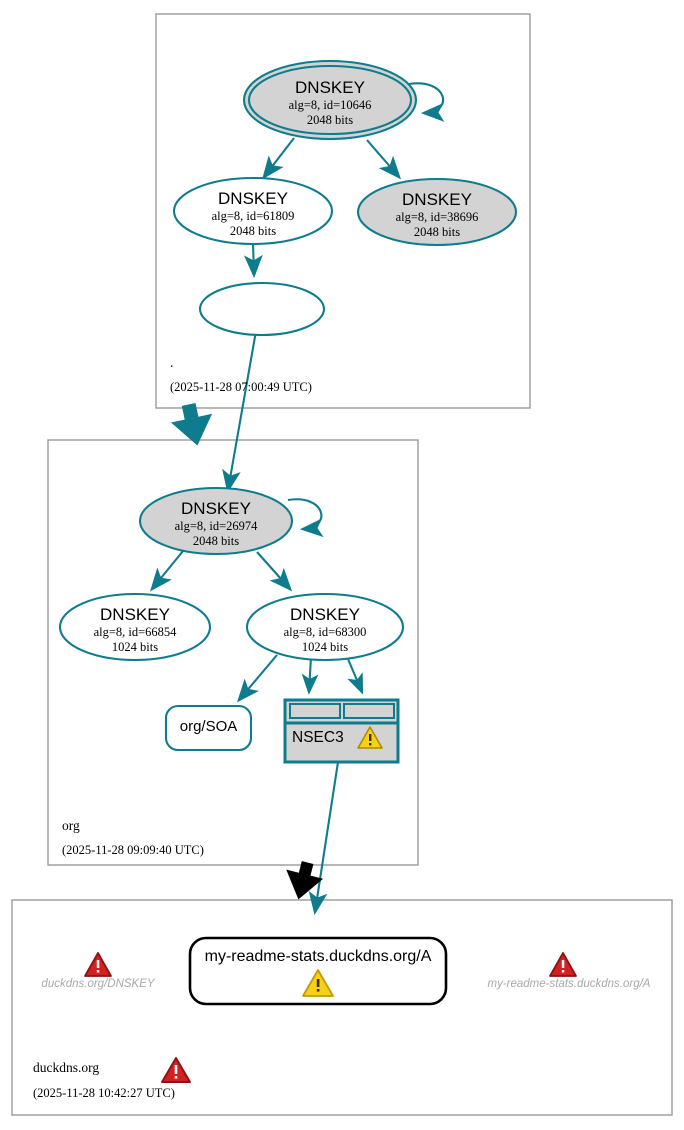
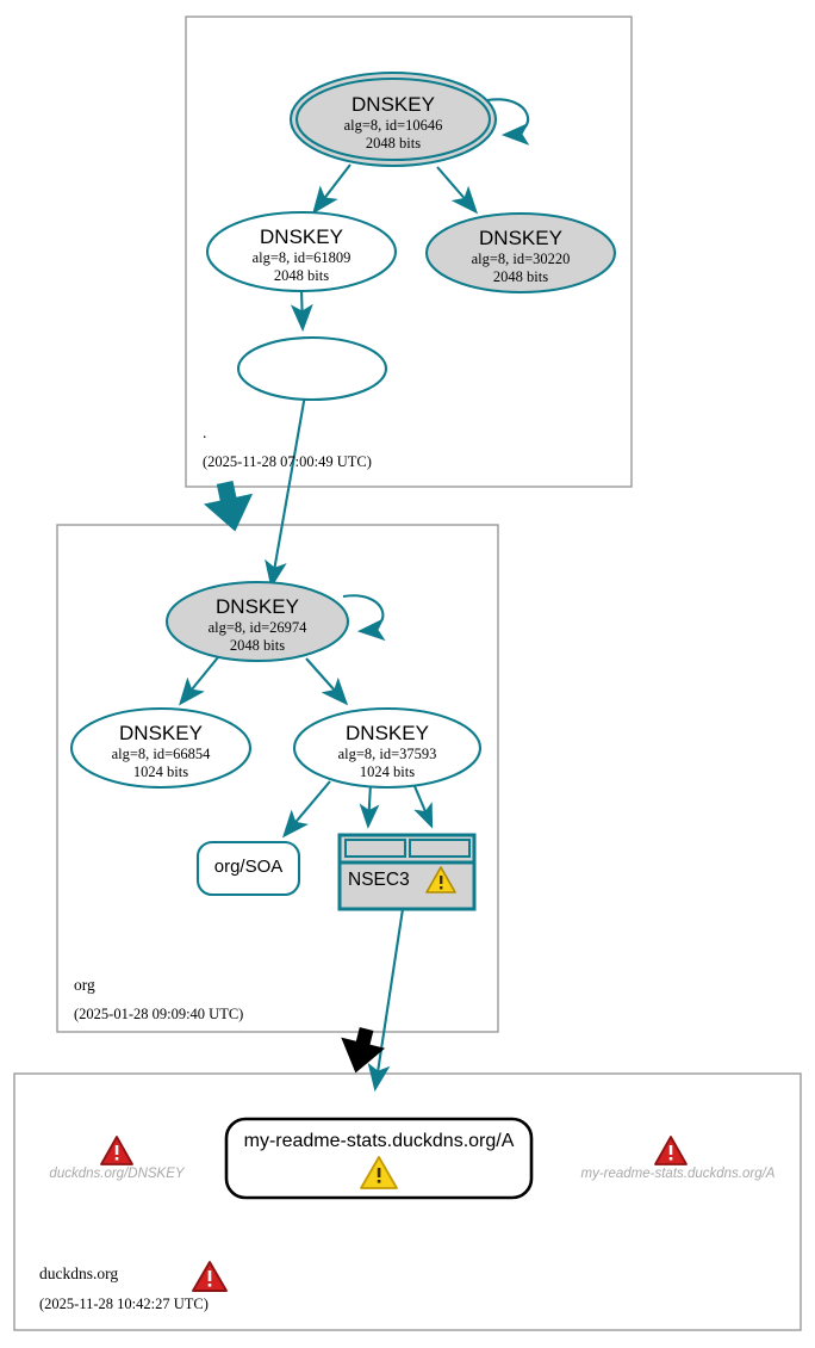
  DNSKEY
  alg=8, id=10646
  2048 bits
  DNSKEY
  alg=8, id=61809
  2048 bits
  DNSKEY
- alg=8, id=38696
+ alg=8, id=30220
  2048 bits
  .
  (2025-11-28 07:00:49 UTC)
  DNSKEY
  alg=8, id=26974
  2048 bits
  DNSKEY
  alg=8, id=66854
  1024 bits
  DNSKEY
- alg=8, id=68300
+ alg=8, id=37593
  1024 bits
  org/SOA
  NSEC3
  org
- (2025-11-28 09:09:40 UTC)
+ (2025-01-28 09:09:40 UTC)
  my-readme-stats.duckdns.org/A
  duckdns.org/DNSKEY
  my-readme-stats.duckdns.org/A
  duckdns.org
  (2025-11-28 10:42:27 UTC)
